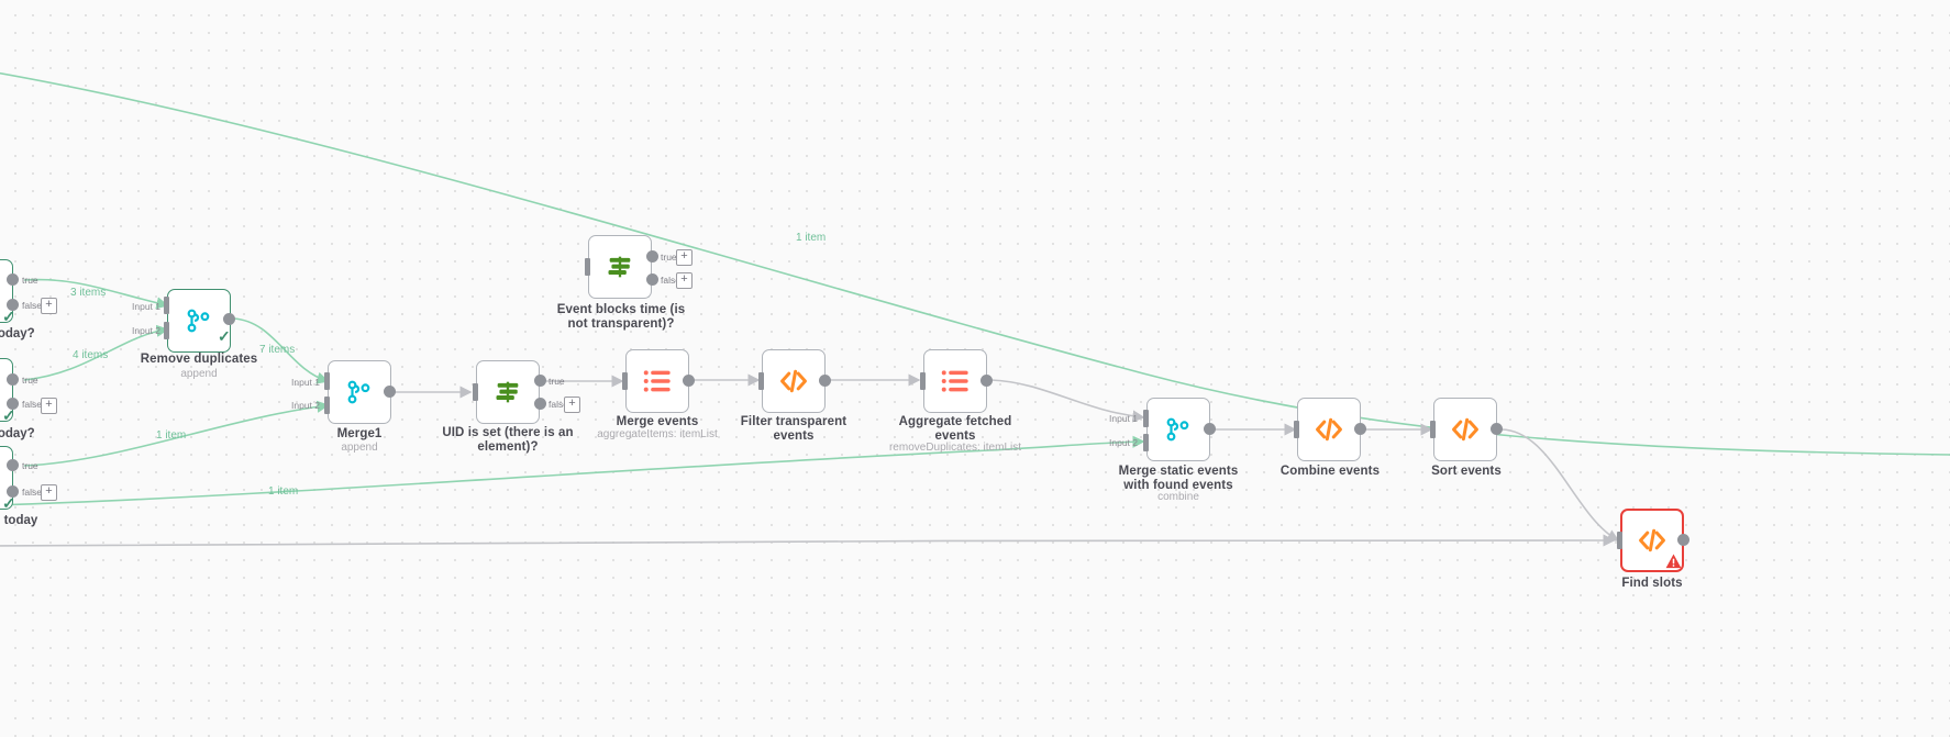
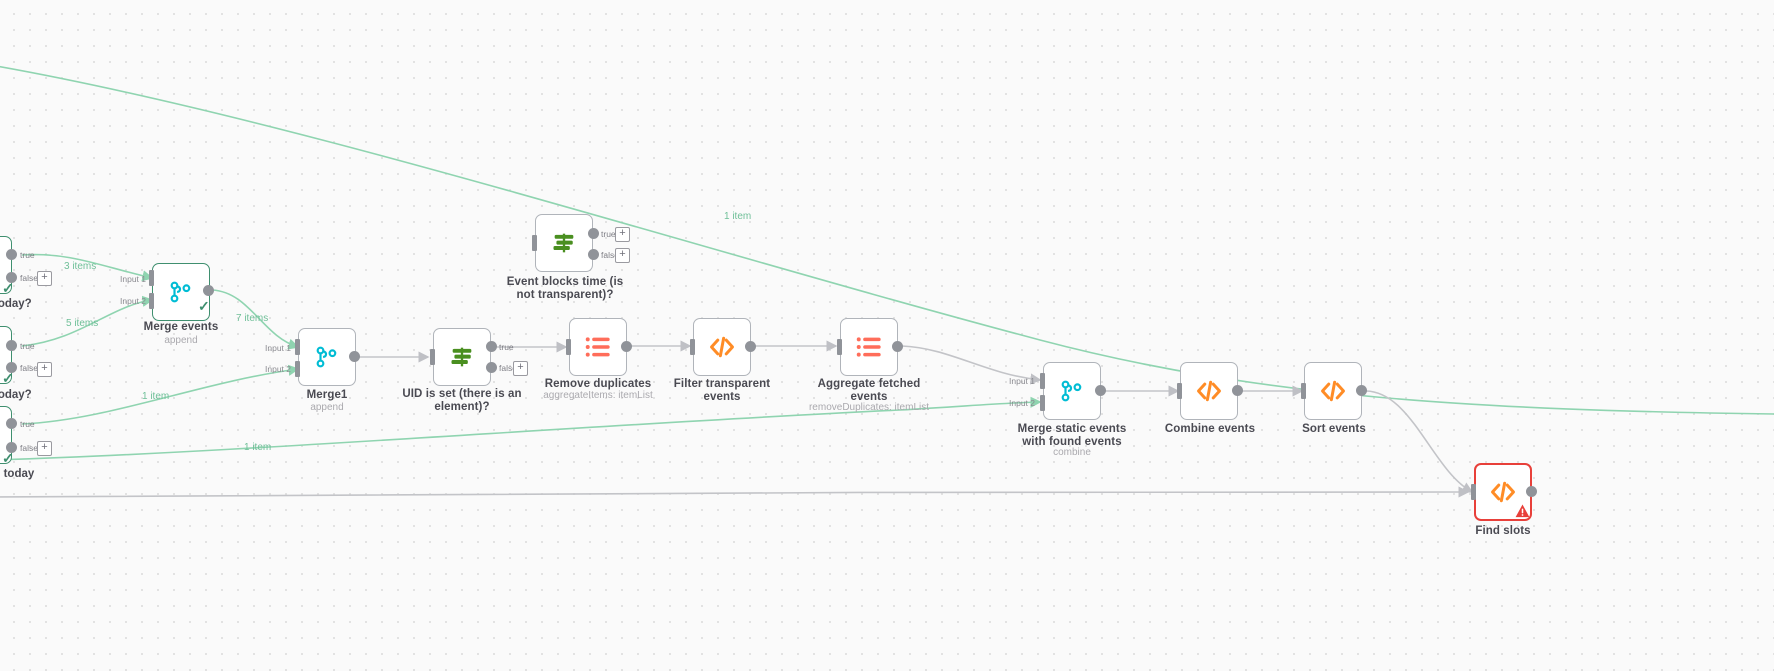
  true
  false
  +
  ✓
  oday?
  true
  false
  +
  ✓
  oday?
  true
  false
  +
  ✓
  today
  3 items
- 4 items
+ 5 items
  7 items
  1 item
  1 item
  1 item
  Input 1
  Input 2
  ✓
- Remove duplicates
+ Merge events
  append
  Input 1
  Input 2
  Merge1
  append
  true
  fals
  +
  UID is set (there is an
  element)?
  true
  +
  fals
  +
  Event blocks time (is
  not transparent)?
- Merge events
+ Remove duplicates
  aggregateItems: itemList
  Filter transparent
  events
  Aggregate fetched
  events
  removeDuplicates: itemList
  Input 1
  Input 2
  Merge static events
  with found events
  combine
  Combine events
  Sort events
  Find slots
